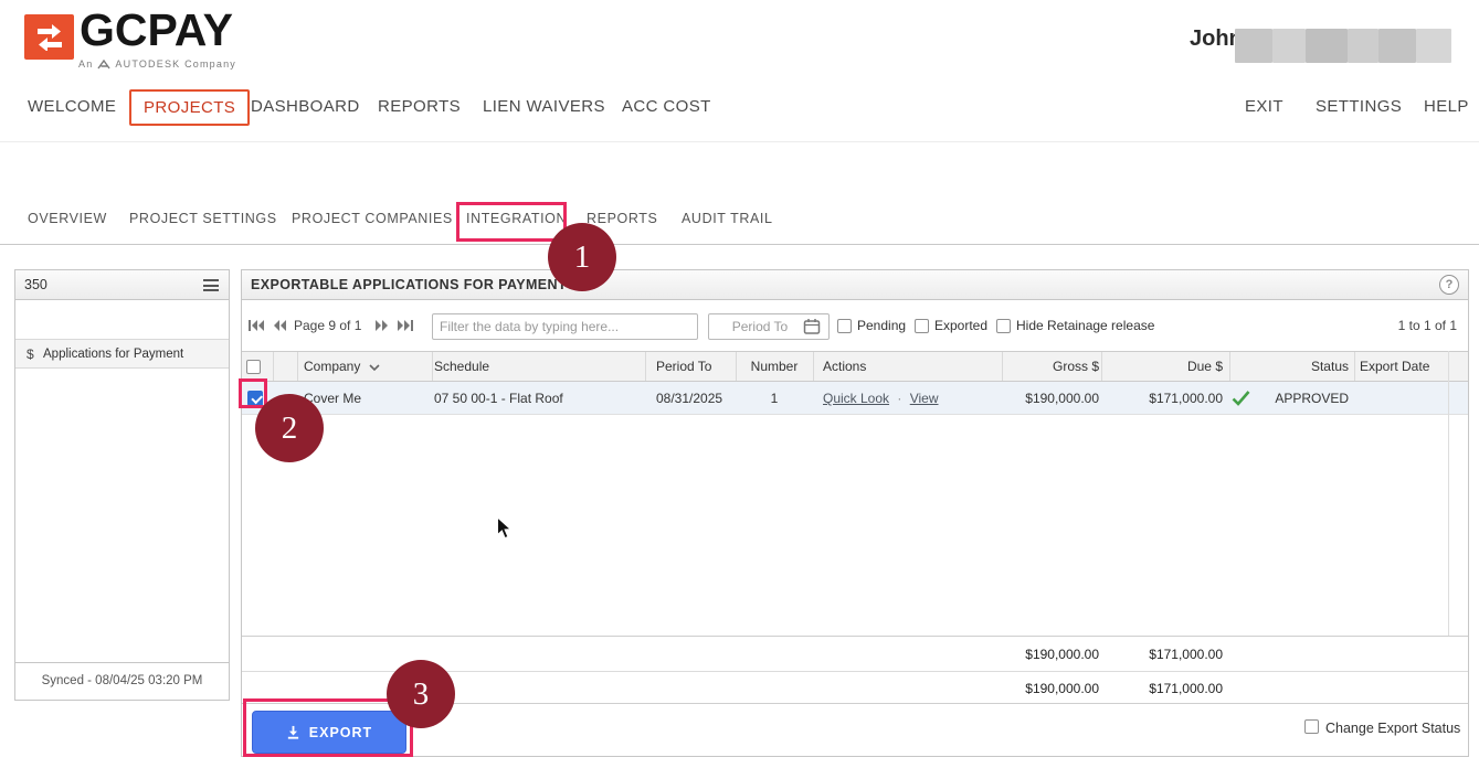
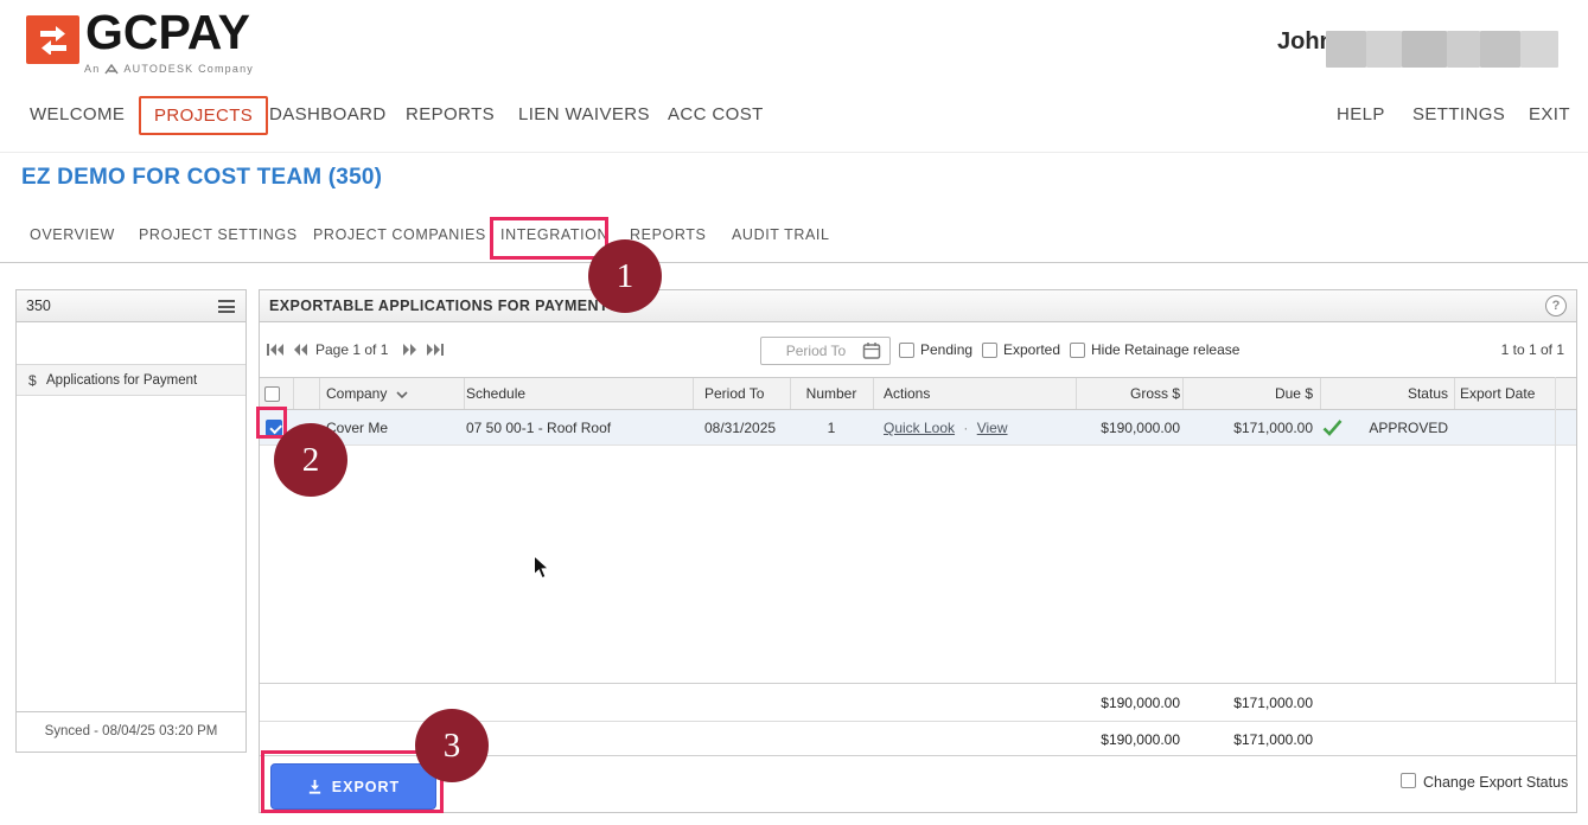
  GCPAY
  An
  AUTODESK Company
  Joh
  WELCOME
  PROJECTS
  DASHBOARD
  REPORTS
  LIEN WAIVERS
  ACC COST
- EXIT
+ HELP
  SETTINGS
- HELP
+ EXIT
+ EZ DEMO FOR COST TEAM (350)
  OVERVIEW
  PROJECT SETTINGS
  PROJECT COMPANIES
  INTEGRATION
  REPORTS
  AUDIT TRAIL
  350
  $
  Applications for Payment
  Synced - 08/04/25 03:20 PM
  EXPORTABLE APPLICATIONS FOR PAYMEN
  ?
- Page 9 of 1
+ Page 1 of 1
- Filter the data by typing here...
  Period To
  Pending
  Exported
  Hide Retainage release
  1 to 1 of 1
  Company
  Schedule
  Period To
  Number
  Actions
  Gross $
  Due $
  Status
  Export Date
  Cover Me
- 07 50 00-1 - Flat Roof
+ 07 50 00-1 - Roof Roof
  08/31/2025
  1
  Quick Look · View
  $190,000.00
  $171,000.00
  APPROVED
  $190,000.00
  $171,000.00
  $190,000.00
  $171,000.00
  EXPORT
  Change Export Status
  1
  2
  3
